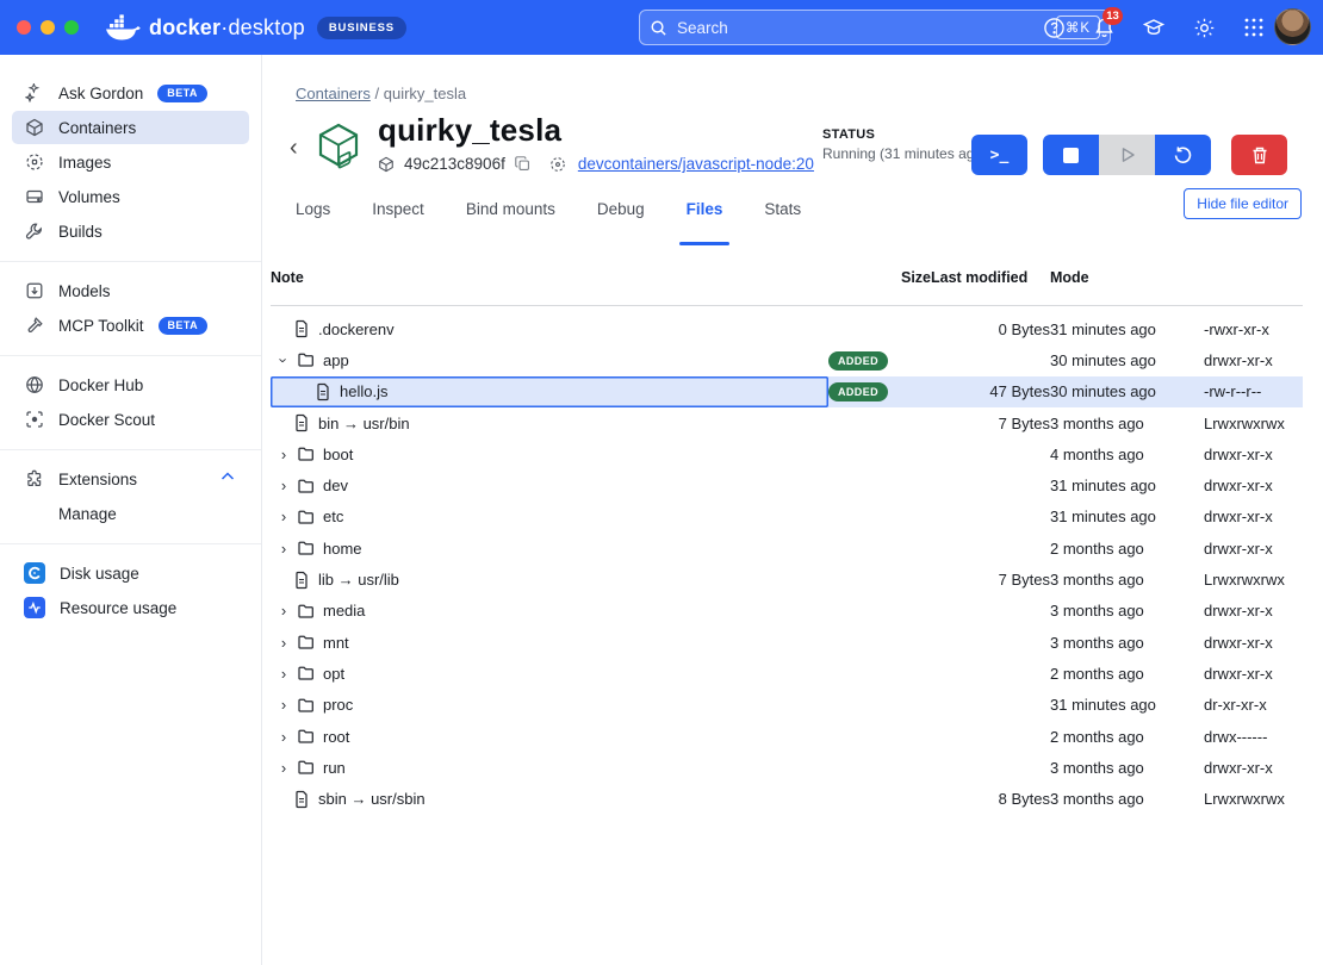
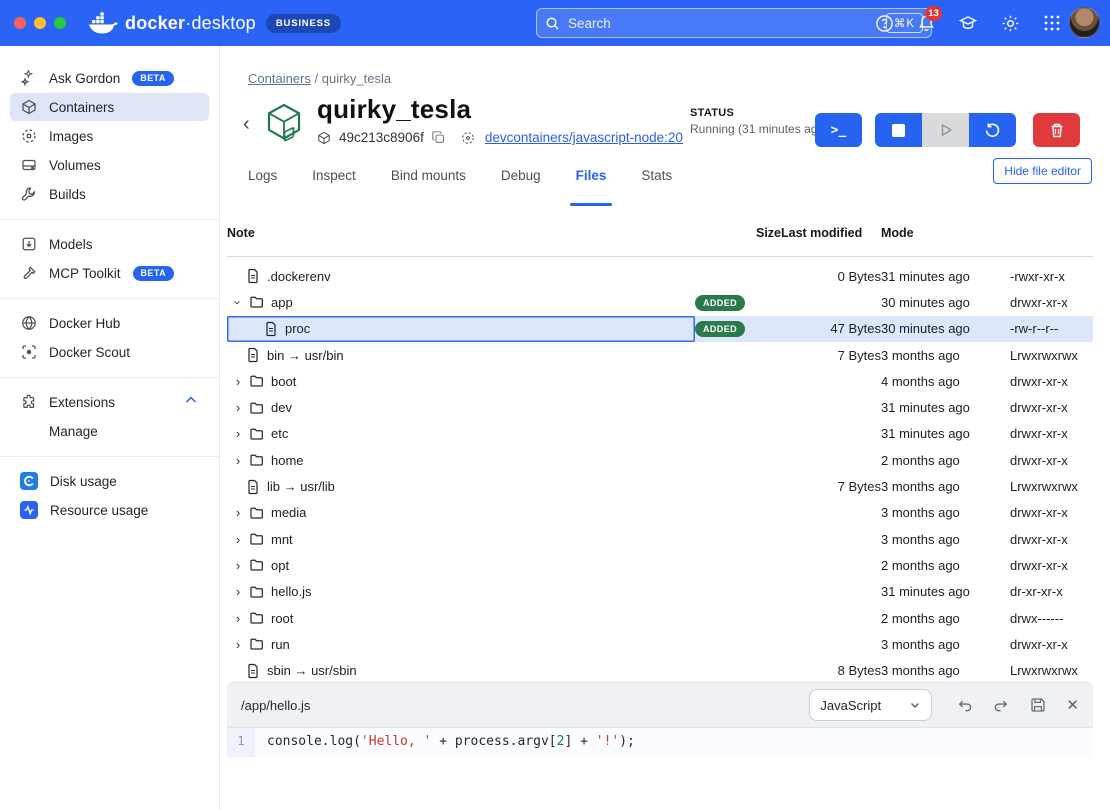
  docker·desktop
  BUSINESS
  Search
  ⌘K
  13
  Ask Gordon
  BETA
  Containers
  Images
  Volumes
  Builds
  Models
  MCP Toolkit
  BETA
  Docker Hub
  Docker Scout
  Extensions
  Manage
  Disk usage
  Resource usage
  Containers / quirky_tesla
  ‹
  quirky_tesla
  49c213c8906f
  devcontainers/javascript-node:20
  STATUS
  Running (31 minutes a
  >_
  Logs
  Inspect
  Bind mounts
  Debug
  Files
  Stats
  Hide file editor
  Note
  Size
  Last modified
  Mode
  .dockerenv
  0 Bytes
  31 minutes ago
  -rwxr-xr-x
  app
  ADDED
  30 minutes ago
  drwxr-xr-x
- hello.js
+ proc
  ADDED
  47 Bytes
  30 minutes ago
  -rw-r--r--
  bin → usr/bin
  7 Bytes
  3 months ago
  Lrwxrwxrwx
  ›
  boot
  4 months ago
  drwxr-xr-x
  ›
  dev
  31 minutes ago
  drwxr-xr-x
  ›
  etc
  31 minutes ago
  drwxr-xr-x
  ›
  home
  2 months ago
  drwxr-xr-x
  lib → usr/lib
  7 Bytes
  3 months ago
  Lrwxrwxrwx
  ›
  media
  3 months ago
  drwxr-xr-x
  ›
  mnt
  3 months ago
  drwxr-xr-x
  ›
  opt
  2 months ago
  drwxr-xr-x
  ›
- proc
+ hello.js
  31 minutes ago
  dr-xr-xr-x
  ›
  root
  2 months ago
  drwx------
  ›
  run
  3 months ago
  drwxr-xr-x
  sbin → usr/sbin
  8 Bytes
  3 months ago
  Lrwxrwxrwx
+ /app/hello.js
+ JavaScript
+ ✕
+ 1
+ console.log('Hello, ' + process.argv[2] + '!');
